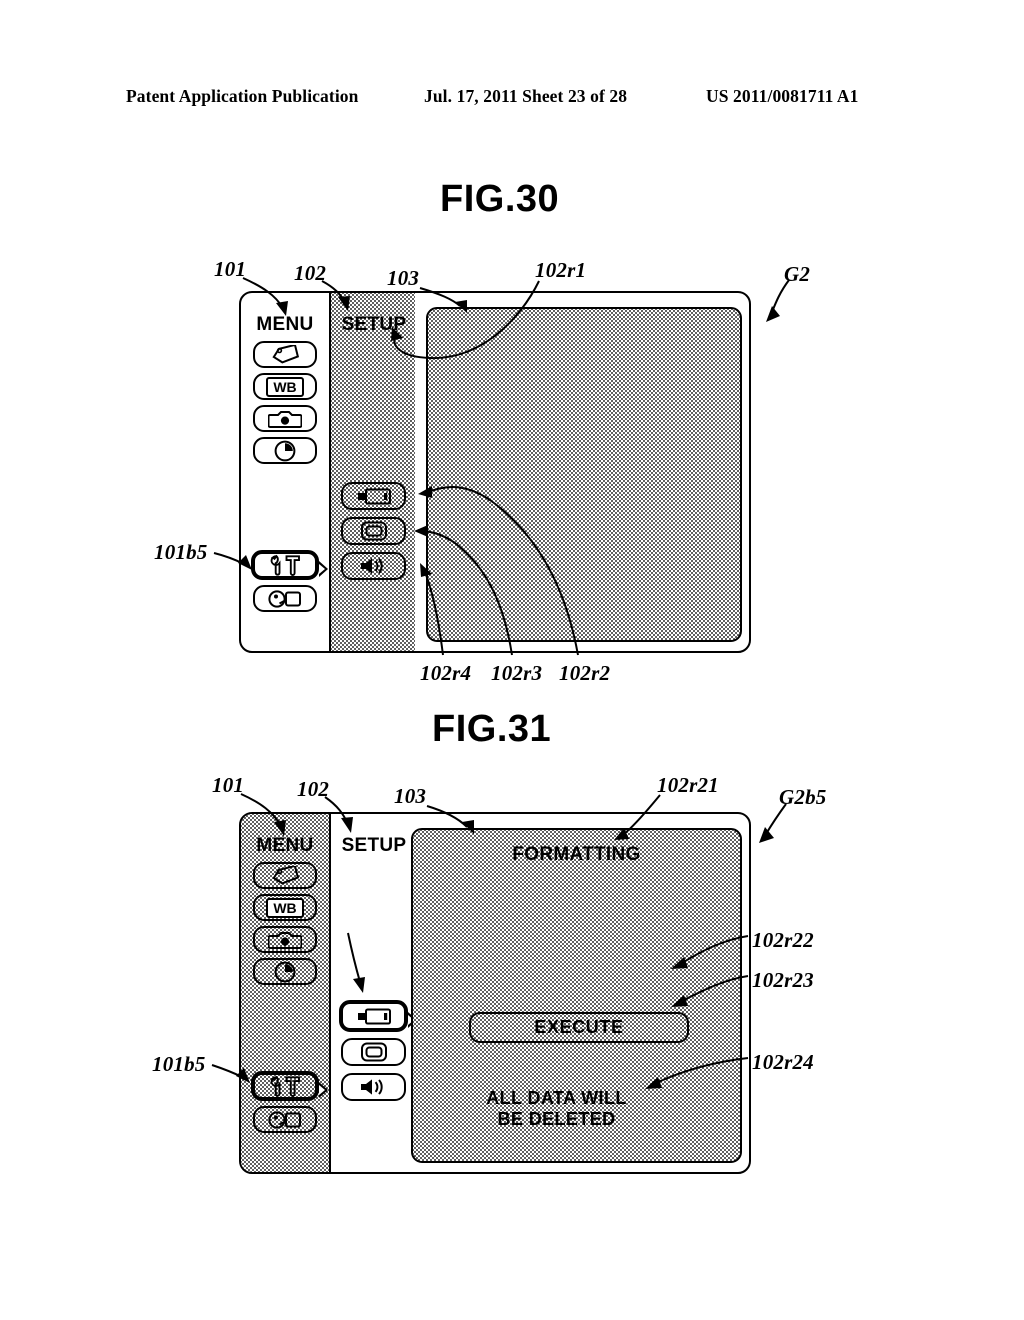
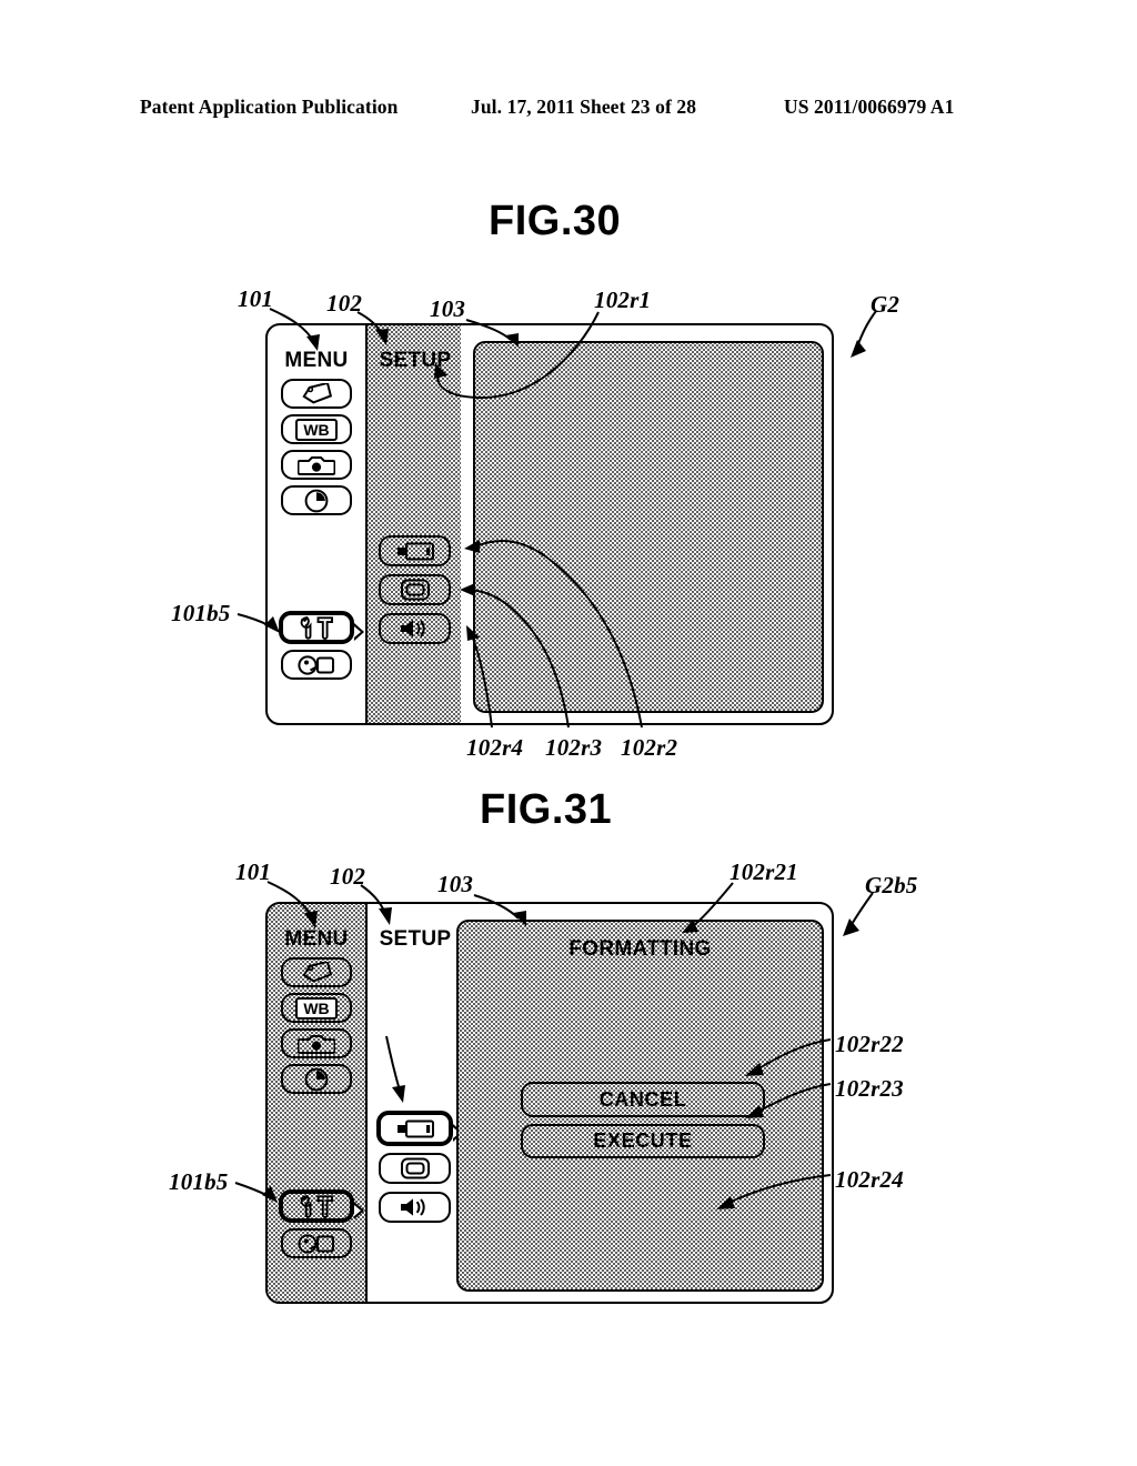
  Patent Application Publication
  Jul. 17, 2011 Sheet 23 of 28
- US 2011/0081711 A1
+ US 2011/0066979 A1
  FIG.30
  101
  102
  103
  102r1
  G2
  101b5
  102r4
  102r3
  102r2
  MENU
  WB
  SETUP
  FIG.31
  101
  102
  103
  102r21
  G2b5
  101b5
  102r22
  102r23
  102r24
  MENU
  WB
  SETUP
  FORMATTING
+ CANCEL
  EXECUTE
- ALL DATA WILL
- BE DELETED
